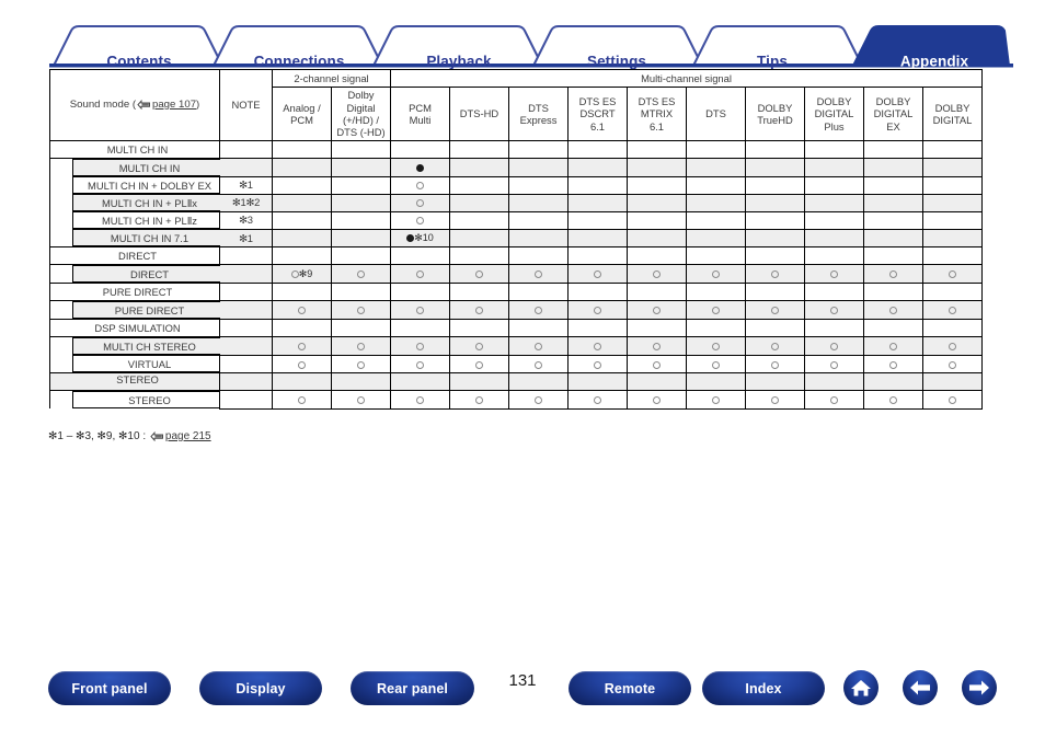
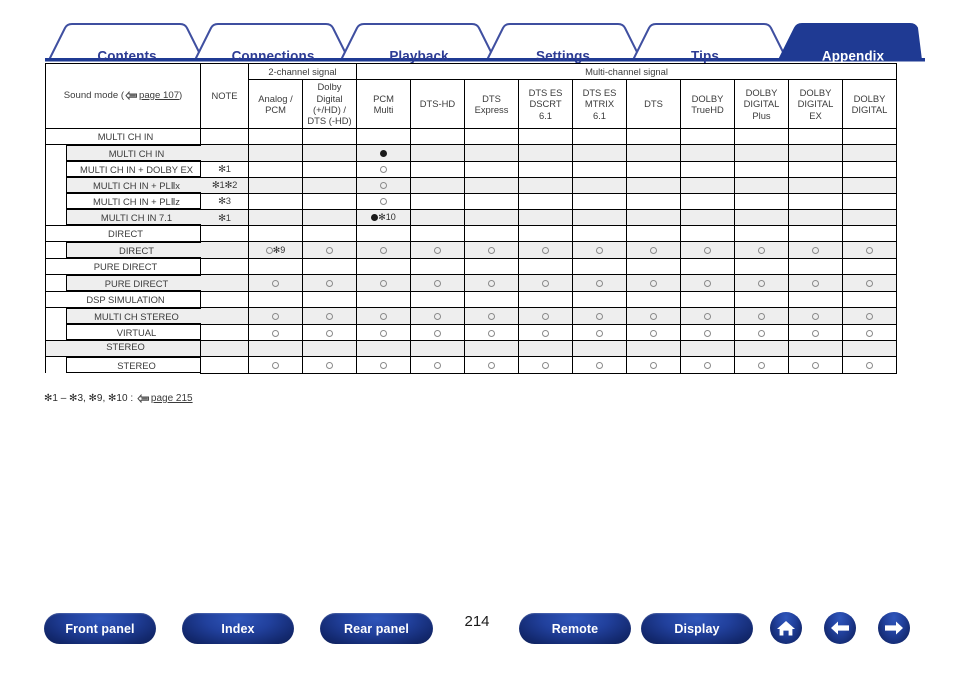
  Contents
  Connections
  Playback
  Settings
  Tips
  Appendix
  Sound mode ( page 107)	NOTE	2-channel signal	Multi-channel signal
  Analog /PCM	DolbyDigital(+/HD) /DTS (-HD)	PCMMulti	DTS-HD	DTSExpress	DTS ESDSCRT6.1	DTS ESMTRIX6.1	DTS	DOLBYTrueHD	DOLBYDIGITALPlus	DOLBYDIGITALEX	DOLBYDIGITAL
  MULTI CH IN
  MULTI CH IN
  MULTI CH IN + DOLBY EX	✻1
  MULTI CH IN + PLⅡx	✻1✻2
  MULTI CH IN + PLⅡz	✻3
  MULTI CH IN 7.1	✻1			✻10
  DIRECT
  DIRECT		✻9
  PURE DIRECT
  PURE DIRECT
  DSP SIMULATION
  MULTI CH STEREO
  VIRTUAL
  STEREO
  STEREO
  ✻1 – ✻3, ✻9, ✻10 : page 215
  Front panel
- Display
+ Index
  Rear panel
- 131
+ 214
  Remote
- Index
+ Display
